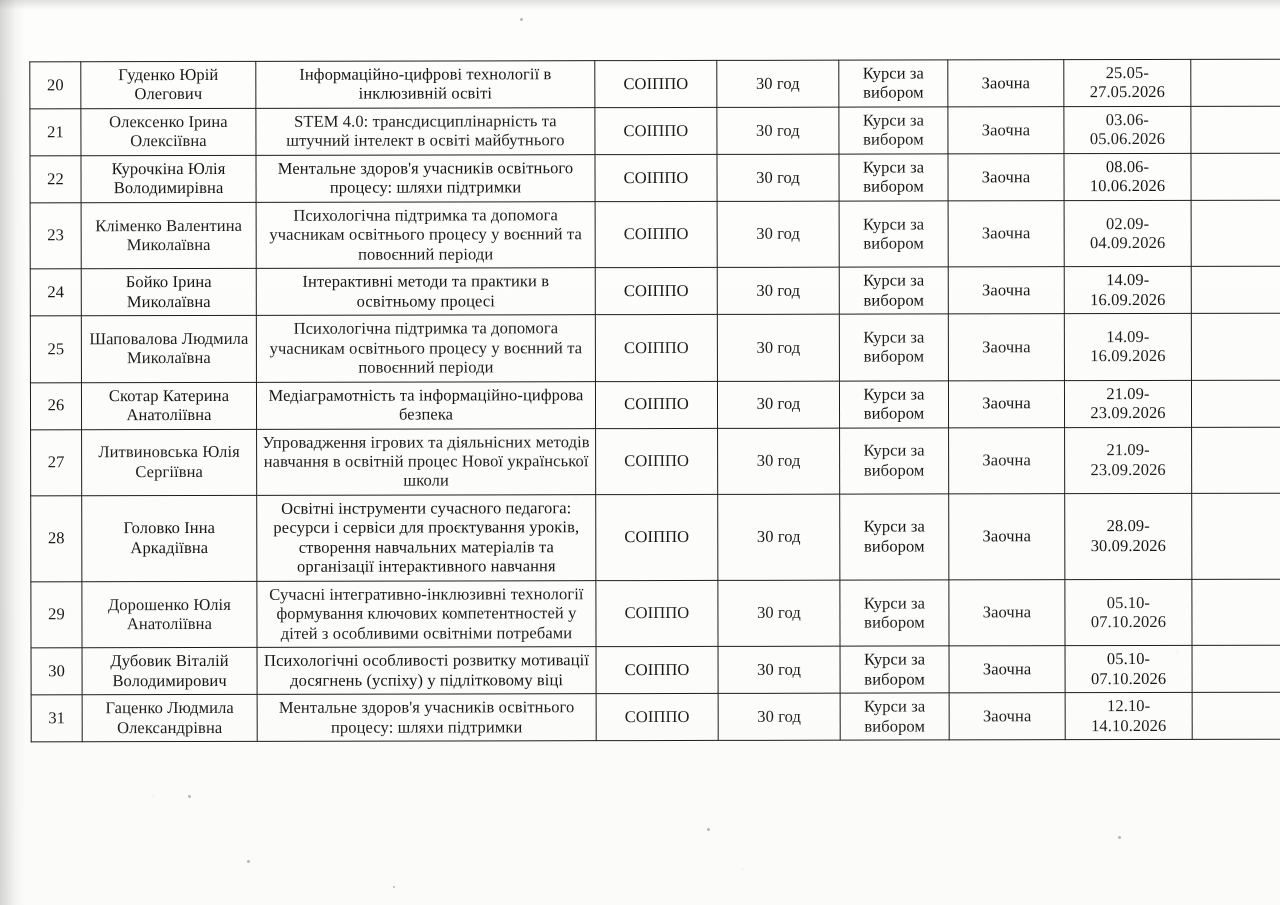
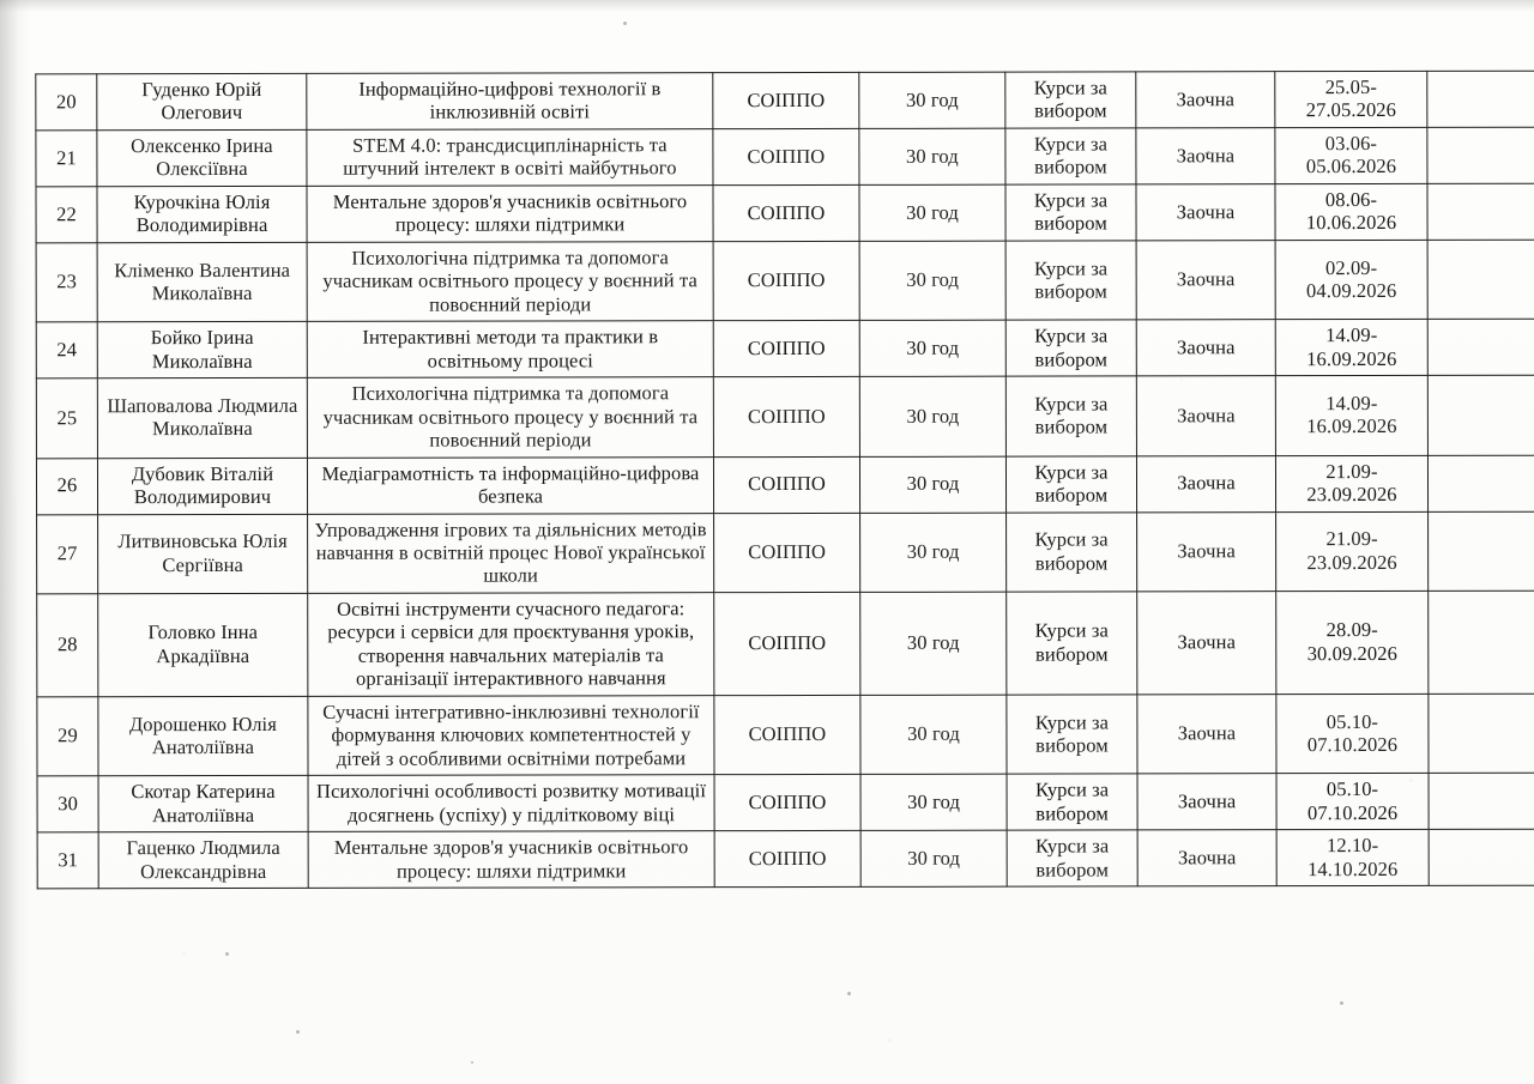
  20	Гуденко Юрій Олегович	Інформаційно-цифрові технології в інклюзивній освіті	СОІППО	30 год	Курси за вибором	Заочна	25.05- 27.05.2026
  21	Олексенко Ірина Олексіївна	STEM 4.0: трансдисциплінарність та штучний інтелект в освіті майбутнього	СОІППО	30 год	Курси за вибором	Заочна	03.06- 05.06.2026
  22	Курочкіна Юлія Володимирівна	Ментальне здоров'я учасників освітнього процесу: шляхи підтримки	СОІППО	30 год	Курси за вибором	Заочна	08.06- 10.06.2026
  23	Кліменко Валентина Миколаївна	Психологічна підтримка та допомога учасникам освітнього процесу у воєнний та повоєнний періоди	СОІППО	30 год	Курси за вибором	Заочна	02.09- 04.09.2026
  24	Бойко Ірина Миколаївна	Інтерактивні методи та практики в освітньому процесі	СОІППО	30 год	Курси за вибором	Заочна	14.09- 16.09.2026
  25	Шаповалова Людмила Миколаївна	Психологічна підтримка та допомога учасникам освітнього процесу у воєнний та повоєнний періоди	СОІППО	30 год	Курси за вибором	Заочна	14.09- 16.09.2026
- 26	Скотар Катерина Анатоліївна	Медіаграмотність та інформаційно-цифрова безпека	СОІППО	30 год	Курси за вибором	Заочна	21.09- 23.09.2026
+ 26	Дубовик Віталій Володимирович	Медіаграмотність та інформаційно-цифрова безпека	СОІППО	30 год	Курси за вибором	Заочна	21.09- 23.09.2026
  27	Литвиновська Юлія Сергіївна	Упровадження ігрових та діяльнісних методів навчання в освітній процес Нової української школи	СОІППО	30 год	Курси за вибором	Заочна	21.09- 23.09.2026
  28	Головко Інна Аркадіївна	Освітні інструменти сучасного педагога: ресурси і сервіси для проєктування уроків, створення навчальних матеріалів та організації інтерактивного навчання	СОІППО	30 год	Курси за вибором	Заочна	28.09- 30.09.2026
  29	Дорошенко Юлія Анатоліївна	Сучасні інтегративно-інклюзивні технології формування ключових компетентностей у дітей з особливими освітніми потребами	СОІППО	30 год	Курси за вибором	Заочна	05.10- 07.10.2026
- 30	Дубовик Віталій Володимирович	Психологічні особливості розвитку мотивації досягнень (успіху) у підлітковому віці	СОІППО	30 год	Курси за вибором	Заочна	05.10- 07.10.2026
+ 30	Скотар Катерина Анатоліївна	Психологічні особливості розвитку мотивації досягнень (успіху) у підлітковому віці	СОІППО	30 год	Курси за вибором	Заочна	05.10- 07.10.2026
  31	Гаценко Людмила Олександрівна	Ментальне здоров'я учасників освітнього процесу: шляхи підтримки	СОІППО	30 год	Курси за вибором	Заочна	12.10- 14.10.2026
